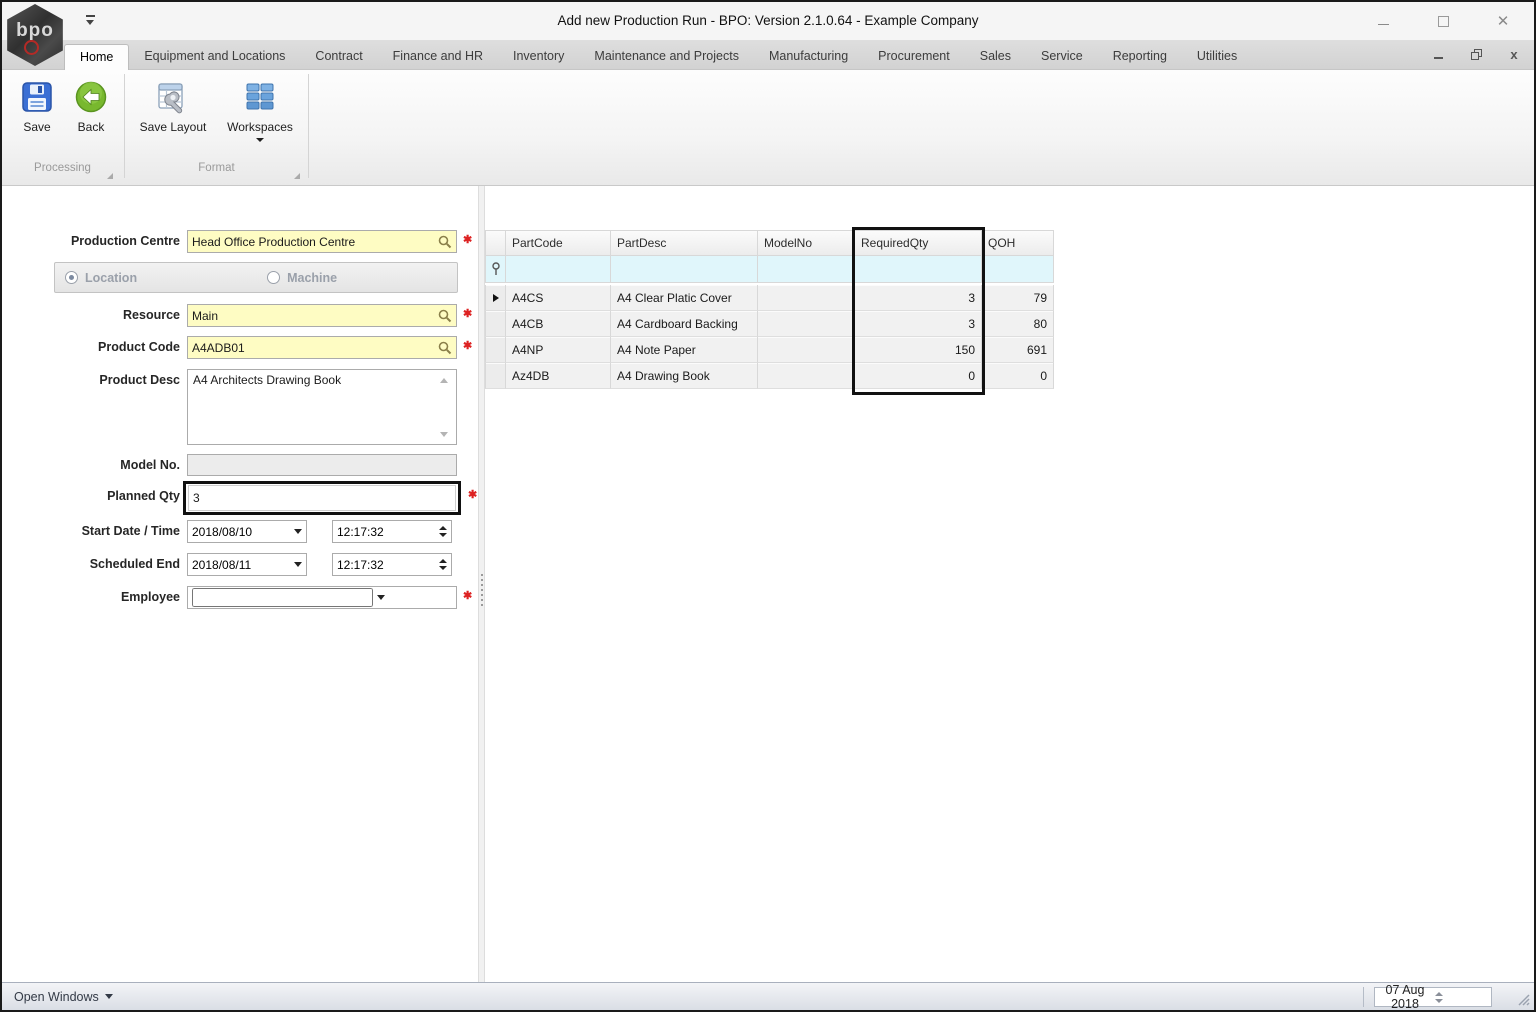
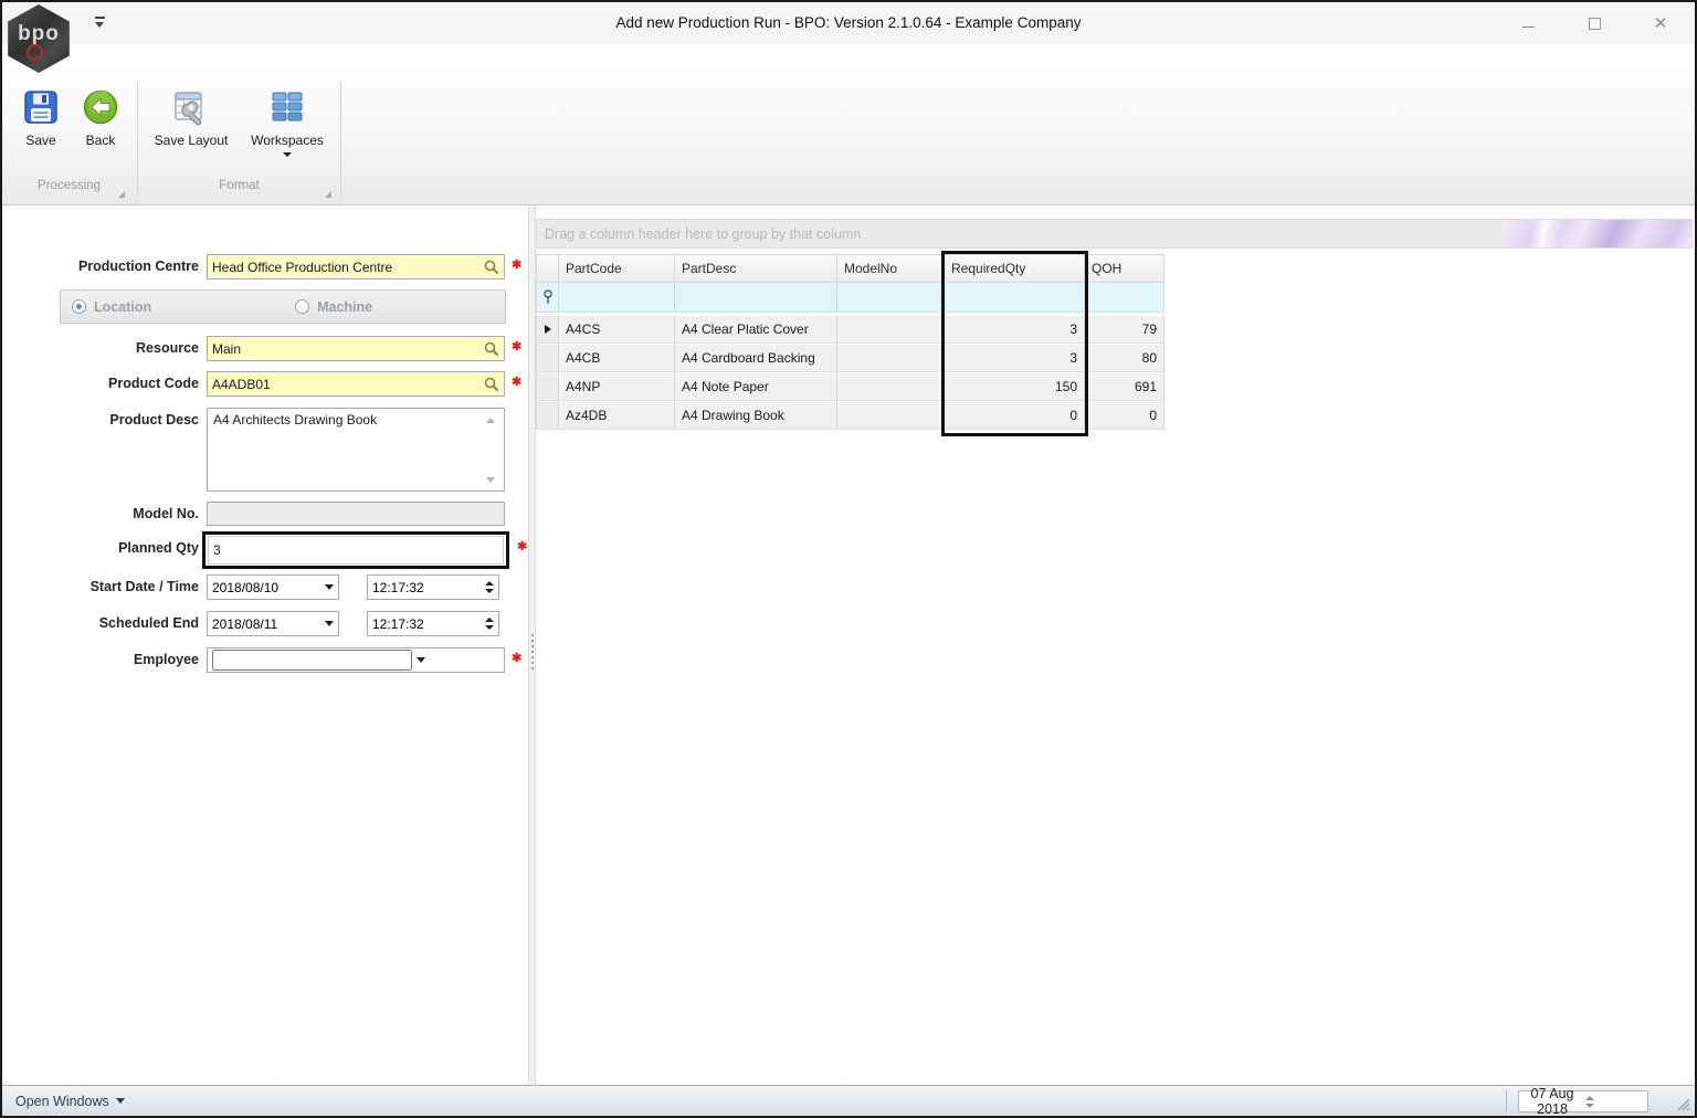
  bpo
  Add new Production Run - BPO: Version 2.1.0.64 - Example Company
  ✕
- Home
- Equipment and Locations
- Contract
- Finance and HR
- Inventory
- Maintenance and Projects
- Manufacturing
- Procurement
- Sales
- Service
- Reporting
- Utilities
- x
  Save
  Back
  Save Layout
  Workspaces
  Processing
  Format
  Production Centre
  Head Office Production Centre
  ✱
  Location
  Machine
  Resource
  Main
  ✱
  Product Code
  A4ADB01
  ✱
  Product Desc
  A4 Architects Drawing Book
  Model No.
  Planned Qty
  3
  ✱
  Start Date / Time
  2018/08/10
  12:17:32
  Scheduled End
  2018/08/11
  12:17:32
  Employee
  ✱
+ Drag a column header here to group by that column
  PartCode
  PartDesc
  ModelNo
  RequiredQty
  QOH
  A4CS
  A4 Clear Platic Cover
  3
  79
  A4CB
  A4 Cardboard Backing
  3
  80
  A4NP
  A4 Note Paper
  150
  691
  Az4DB
  A4 Drawing Book
  0
  0
  Open Windows
  07 Aug 2018
